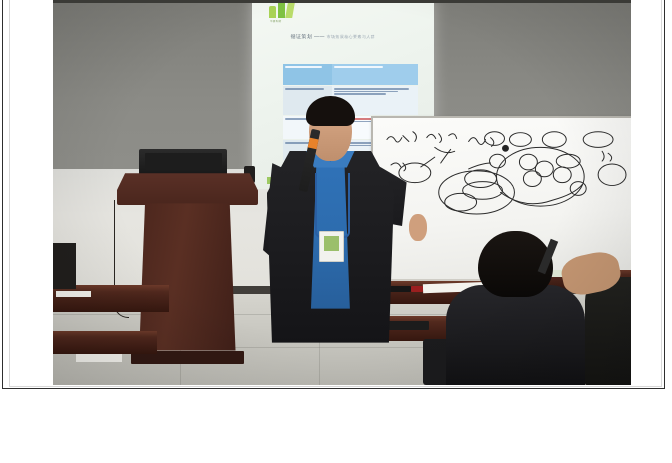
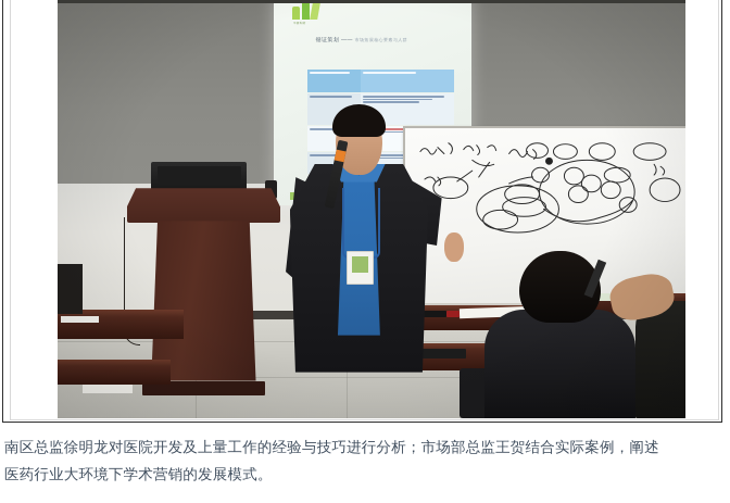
+ 南区总监徐明龙对医院开发及上量工作的经验与技巧进行分析；市场部总监王贺结合实际案例，阐述
+ 医药行业大环境下学术营销的发展模式。
